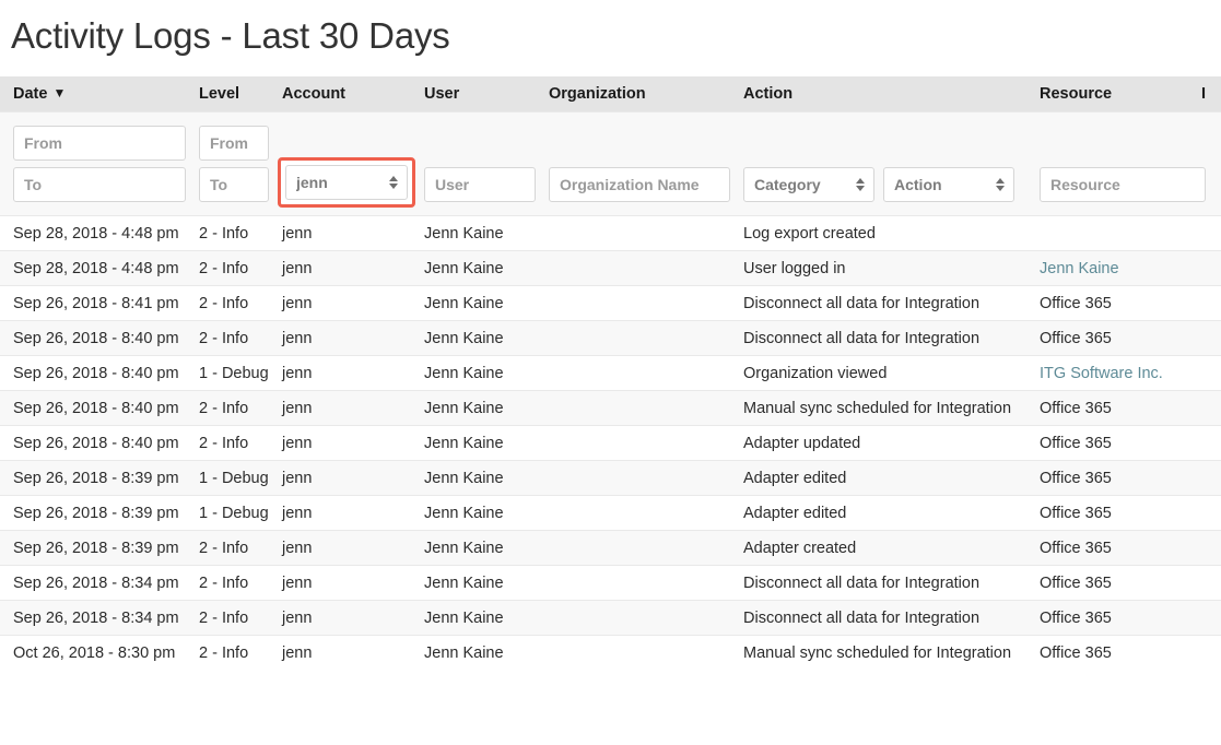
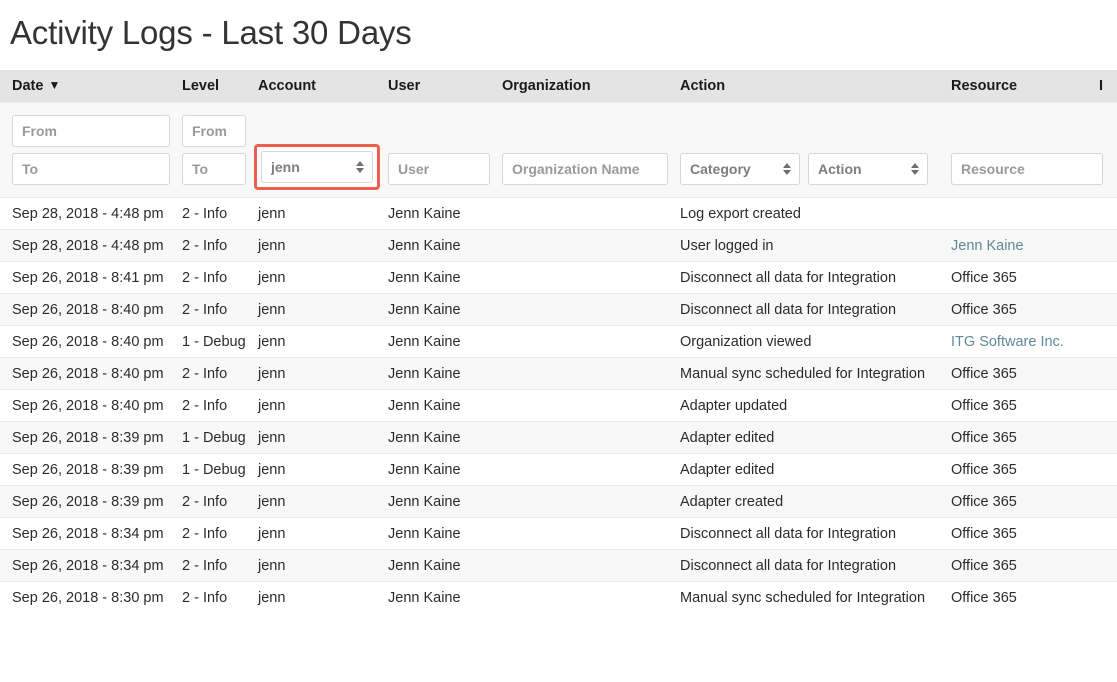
  Activity Logs - Last 30 Days
  Date ▼	Level	Account	User	Organization	Action	Resource	I
  From To	From To	jenn	User	Organization Name	Category Action	Resource
  Sep 28, 2018 - 4:48 pm	2 - Info	jenn	Jenn Kaine		Log export created
  Sep 28, 2018 - 4:48 pm	2 - Info	jenn	Jenn Kaine		User logged in	Jenn Kaine
  Sep 26, 2018 - 8:41 pm	2 - Info	jenn	Jenn Kaine		Disconnect all data for Integration	Office 365
  Sep 26, 2018 - 8:40 pm	2 - Info	jenn	Jenn Kaine		Disconnect all data for Integration	Office 365
  Sep 26, 2018 - 8:40 pm	1 - Debug	jenn	Jenn Kaine		Organization viewed	ITG Software Inc.
  Sep 26, 2018 - 8:40 pm	2 - Info	jenn	Jenn Kaine		Manual sync scheduled for Integration	Office 365
  Sep 26, 2018 - 8:40 pm	2 - Info	jenn	Jenn Kaine		Adapter updated	Office 365
  Sep 26, 2018 - 8:39 pm	1 - Debug	jenn	Jenn Kaine		Adapter edited	Office 365
  Sep 26, 2018 - 8:39 pm	1 - Debug	jenn	Jenn Kaine		Adapter edited	Office 365
  Sep 26, 2018 - 8:39 pm	2 - Info	jenn	Jenn Kaine		Adapter created	Office 365
  Sep 26, 2018 - 8:34 pm	2 - Info	jenn	Jenn Kaine		Disconnect all data for Integration	Office 365
  Sep 26, 2018 - 8:34 pm	2 - Info	jenn	Jenn Kaine		Disconnect all data for Integration	Office 365
- Oct 26, 2018 - 8:30 pm	2 - Info	jenn	Jenn Kaine		Manual sync scheduled for Integration	Office 365
+ Sep 26, 2018 - 8:30 pm	2 - Info	jenn	Jenn Kaine		Manual sync scheduled for Integration	Office 365
